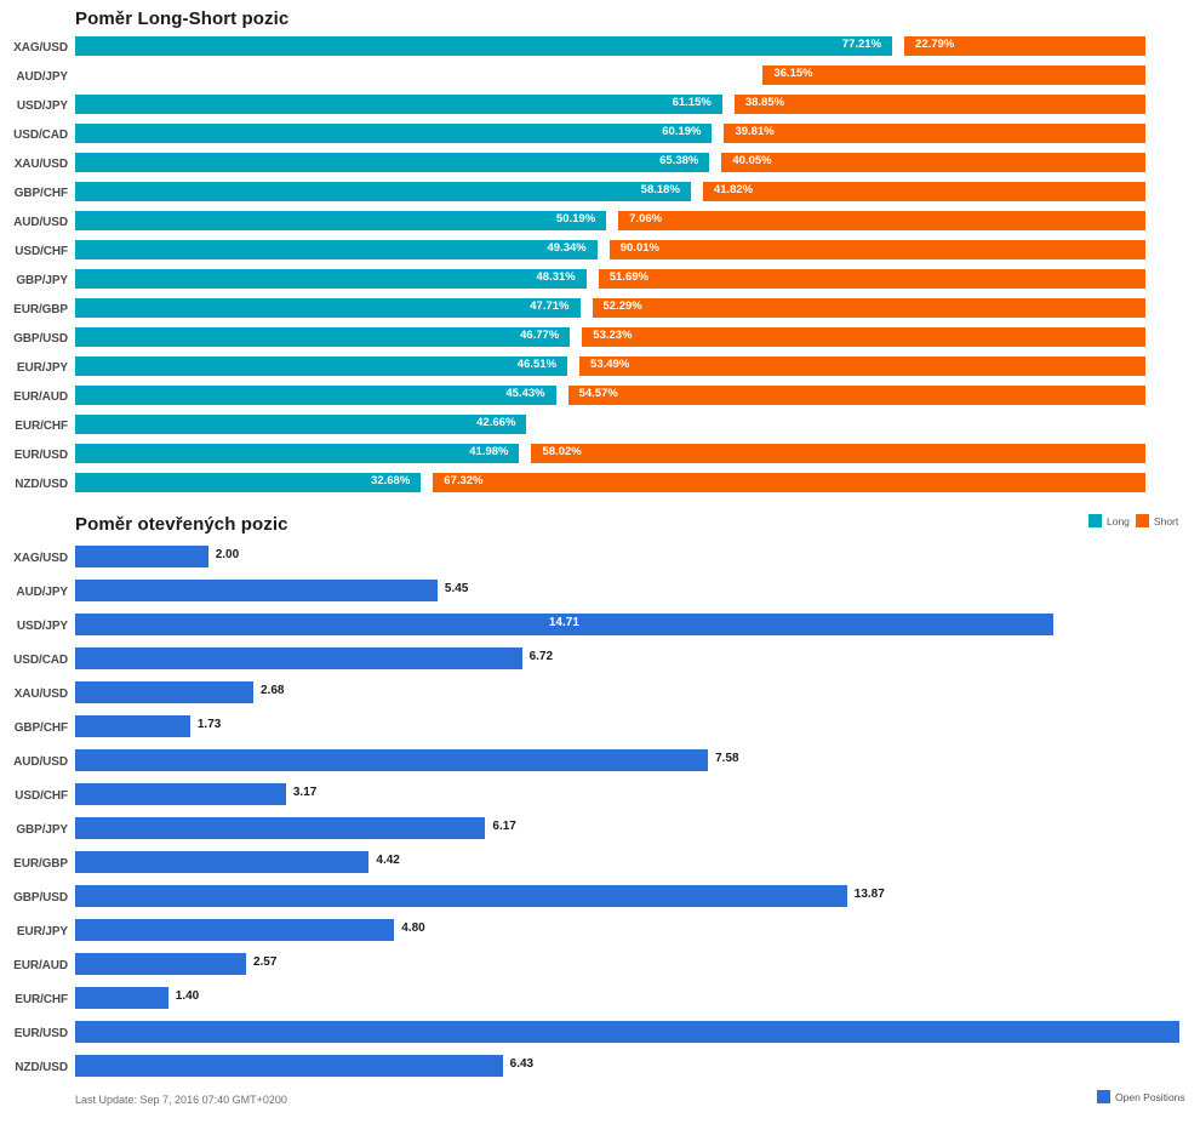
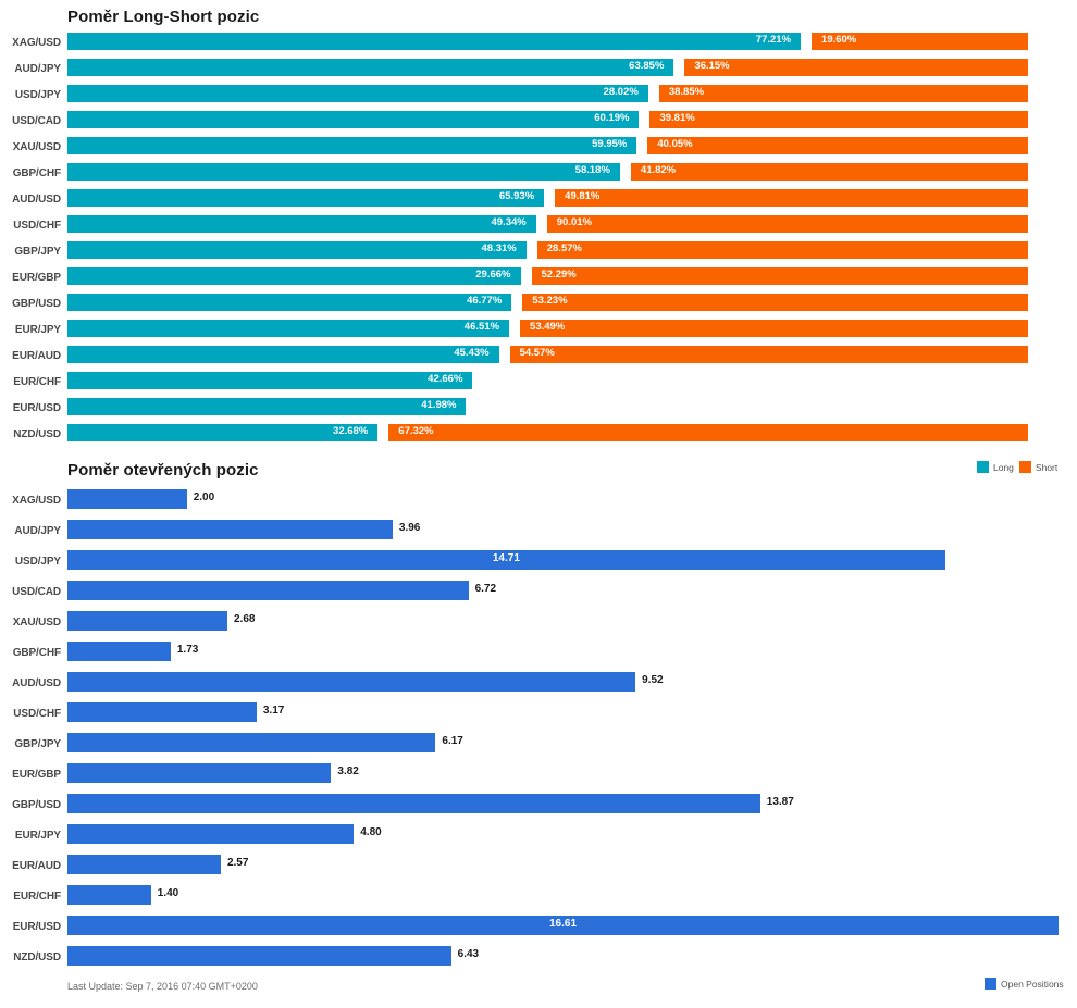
  Poměr Long-Short pozic
  XAG/USD
  77.21%
- 22.79%
+ 19.60%
  AUD/JPY
+ 63.85%
  36.15%
  USD/JPY
- 61.15%
+ 28.02%
  38.85%
  USD/CAD
  60.19%
  39.81%
  XAU/USD
- 65.38%
+ 59.95%
  40.05%
  GBP/CHF
  58.18%
  41.82%
  AUD/USD
- 50.19%
+ 65.93%
- 7.06%
+ 49.81%
  USD/CHF
  49.34%
  90.01%
  GBP/JPY
  48.31%
- 51.69%
+ 28.57%
  EUR/GBP
- 47.71%
+ 29.66%
  52.29%
  GBP/USD
  46.77%
  53.23%
  EUR/JPY
  46.51%
  53.49%
  EUR/AUD
  45.43%
  54.57%
  EUR/CHF
  42.66%
  EUR/USD
  41.98%
- 58.02%
  NZD/USD
  32.68%
  67.32%
  Long
  Short
  Poměr otevřených pozic
  XAG/USD
  2.00
  AUD/JPY
- 5.45
+ 3.96
  USD/JPY
  14.71
  USD/CAD
  6.72
  XAU/USD
  2.68
  GBP/CHF
  1.73
  AUD/USD
- 7.58
+ 9.52
  USD/CHF
  3.17
  GBP/JPY
  6.17
  EUR/GBP
- 4.42
+ 3.82
  GBP/USD
  13.87
  EUR/JPY
  4.80
  EUR/AUD
  2.57
  EUR/CHF
  1.40
  EUR/USD
+ 16.61
  NZD/USD
  6.43
  Open Positions
  Last Update: Sep 7, 2016 07:40 GMT+0200
